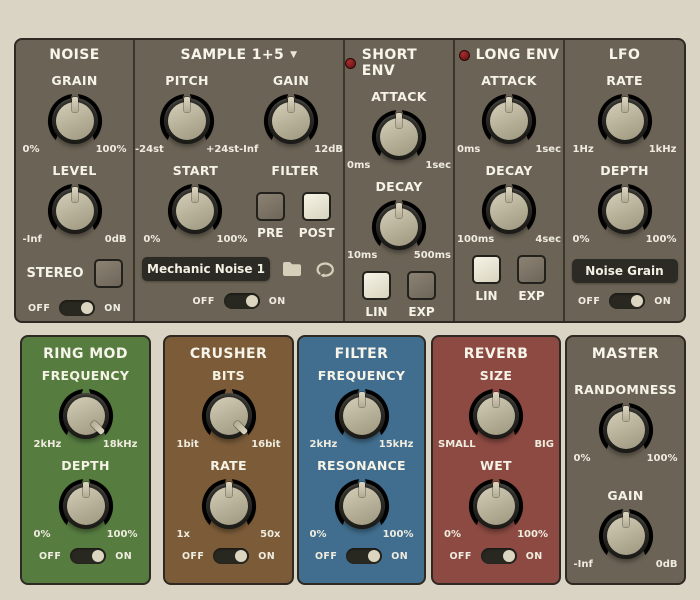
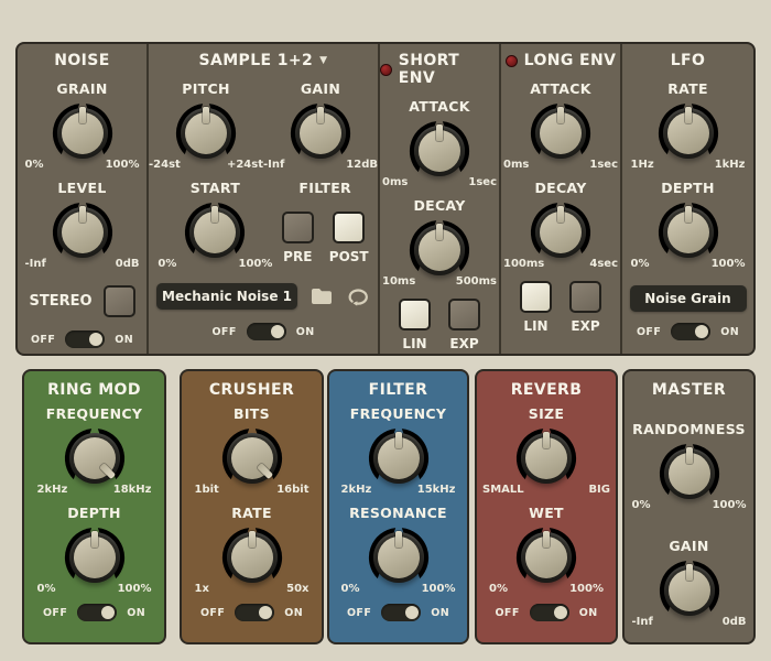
  NOISE
  GRAIN
  0%
  100%
  LEVEL
  -Inf
  0dB
  STEREO
  OFF
  ON
- SAMPLE 1+5
+ SAMPLE 1+2
  ▼
  PITCH
  -24st
  +24st
  GAIN
  -Inf
  12dB
  START
  0%
  100%
  FILTER
  PRE
  POST
  Mechanic Noise 1
  OFF
  ON
  SHORT ENV
  ATTACK
  0ms
  1sec
  DECAY
  10ms
  500ms
  LIN
  EXP
  LONG ENV
  ATTACK
  0ms
  1sec
  DECAY
  100ms
  4sec
  LIN
  EXP
  LFO
  RATE
  1Hz
  1kHz
  DEPTH
  0%
  100%
  Noise Grain
  OFF
  ON
  RING MOD
  FREQUENCY
  2kHz
  18kHz
  DEPTH
  0%
  100%
  OFF
  ON
  CRUSHER
  BITS
  1bit
  16bit
  RATE
  1x
  50x
  OFF
  ON
  FILTER
  FREQUENCY
  2kHz
  15kHz
  RESONANCE
  0%
  100%
  OFF
  ON
  REVERB
  SIZE
  SMALL
  BIG
  WET
  0%
  100%
  OFF
  ON
  MASTER
  RANDOMNESS
  0%
  100%
  GAIN
  -Inf
  0dB
